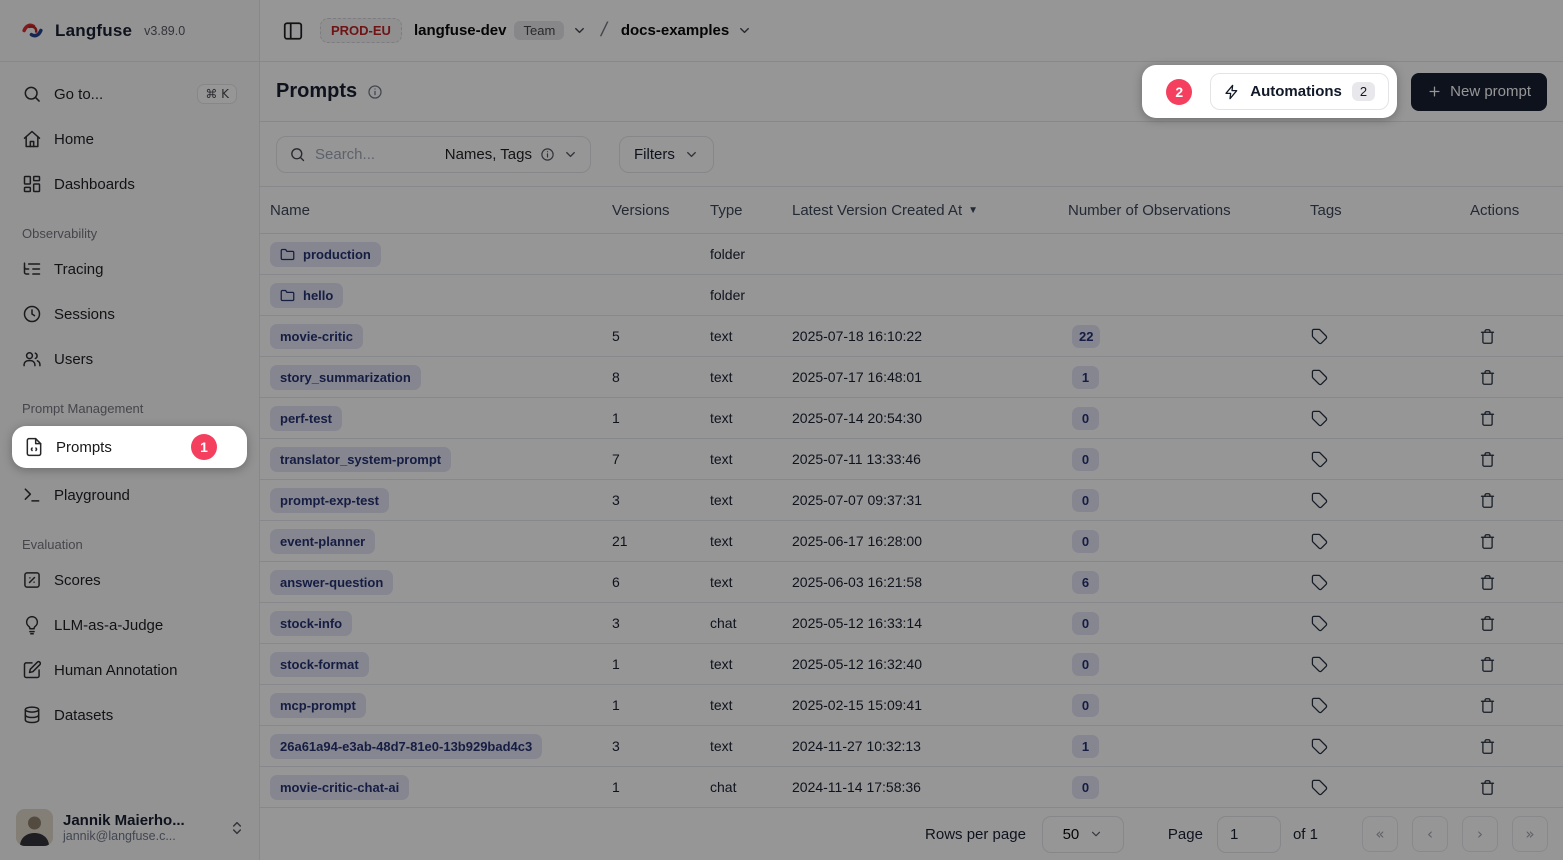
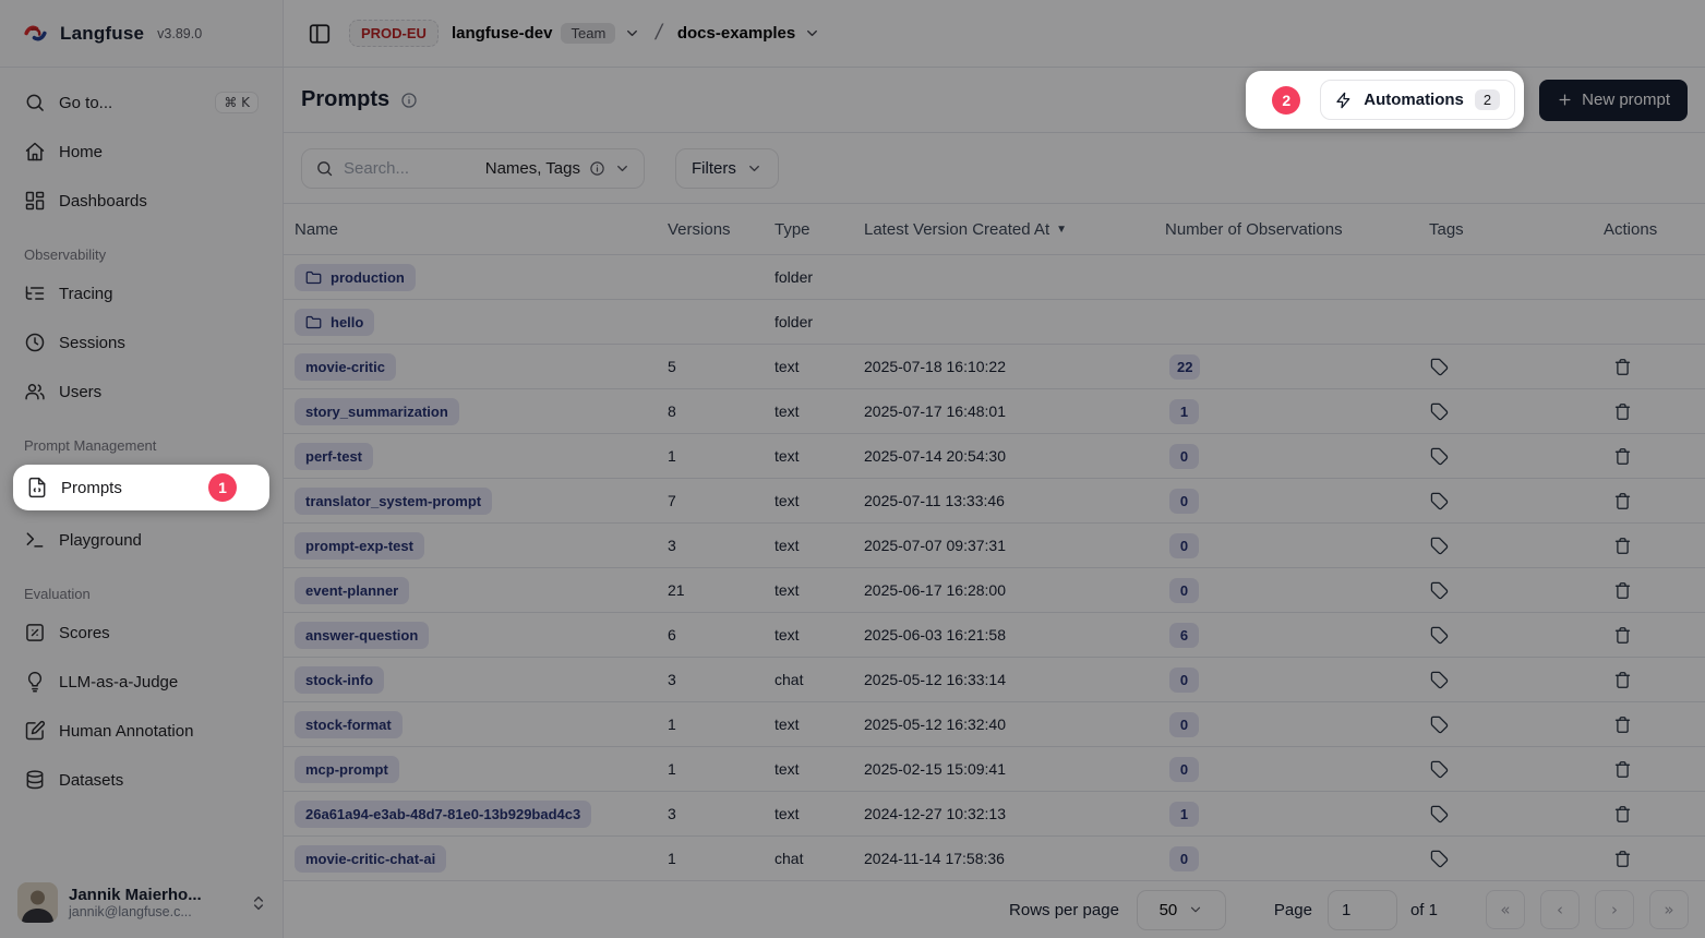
  Langfuse
  v3.89.0
  Go to...
  ⌘ K
  Home
  Dashboards
  Observability
  Tracing
  Sessions
  Users
  Prompt Management
  Prompts
  1
  Playground
  Evaluation
  Scores
  LLM-as-a-Judge
  Human Annotation
  Datasets
  Jannik Maierho...
  jannik@langfuse.c...
  PROD-EU
  langfuse-dev
  Team
  docs-examples
  Prompts
  2
  Automations
  2
  New prompt
  Search...
  Names, Tags
  Filters
  Name
  Versions
  Type
  Latest Version Created At
  ▼
  Number of Observations
  Tags
  Actions
  production
  folder
  hello
  folder
  movie-critic
  5
  text
  2025-07-18 16:10:22
  22
  story_summarization
  8
  text
  2025-07-17 16:48:01
  1
  perf-test
  1
  text
  2025-07-14 20:54:30
  0
  translator_system-prompt
  7
  text
  2025-07-11 13:33:46
  0
  prompt-exp-test
  3
  text
  2025-07-07 09:37:31
  0
  event-planner
  21
  text
  2025-06-17 16:28:00
  0
  answer-question
  6
  text
  2025-06-03 16:21:58
  6
  stock-info
  3
  chat
  2025-05-12 16:33:14
  0
  stock-format
  1
  text
  2025-05-12 16:32:40
  0
  mcp-prompt
  1
  text
  2025-02-15 15:09:41
  0
  26a61a94-e3ab-48d7-81e0-13b929bad4c3
  3
  text
- 2024-11-27 10:32:13
+ 2024-12-27 10:32:13
  1
  movie-critic-chat-ai
  1
  chat
  2024-11-14 17:58:36
  0
  Rows per page
  50
  Page
  1
  of 1
  «
  ‹
  ›
  »
